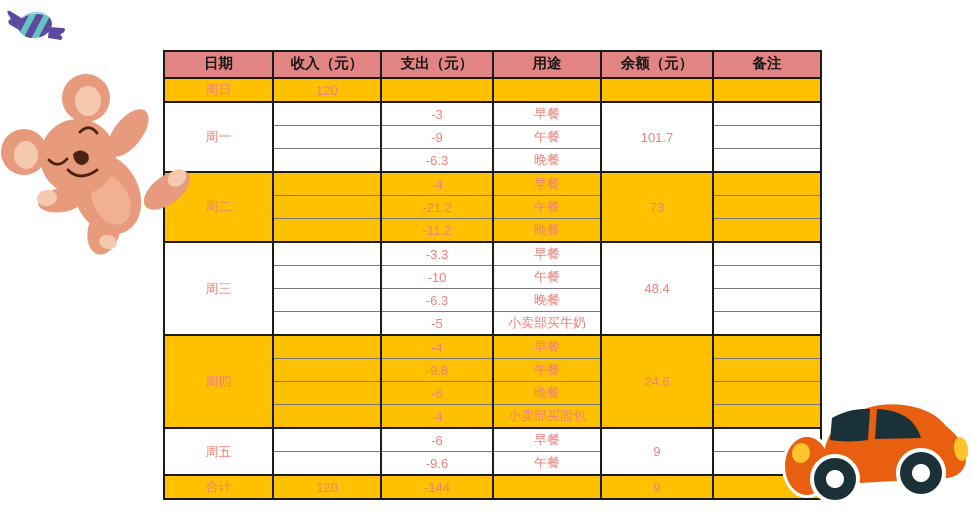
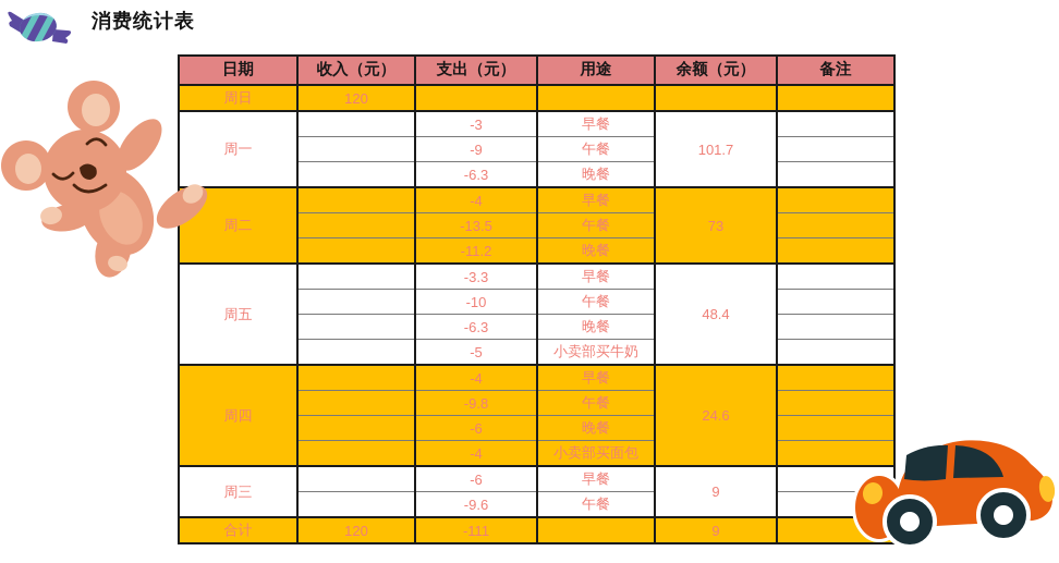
+ 消费统计表
  日期	收入（元）	支出（元）	用途	余额（元）	备注
  周日	120
  周一		-3	早餐	101.7
  	-9	午餐
  	-6.3	晚餐
  周二		-4	早餐	73
- 	-21.2	午餐
+ 	-13.5	午餐
  	-11.2	晚餐
- 周三		-3.3	早餐	48.4
+ 周五		-3.3	早餐	48.4
  	-10	午餐
  	-6.3	晚餐
  	-5	小卖部买牛奶
  周四		-4	早餐	24.6
  	-9.8	午餐
  	-6	晚餐
  	-4	小卖部买面包
- 周五		-6	早餐	9
+ 周三		-6	早餐	9
  	-9.6	午餐
- 合计	120	-144		9
+ 合计	120	-111		9
